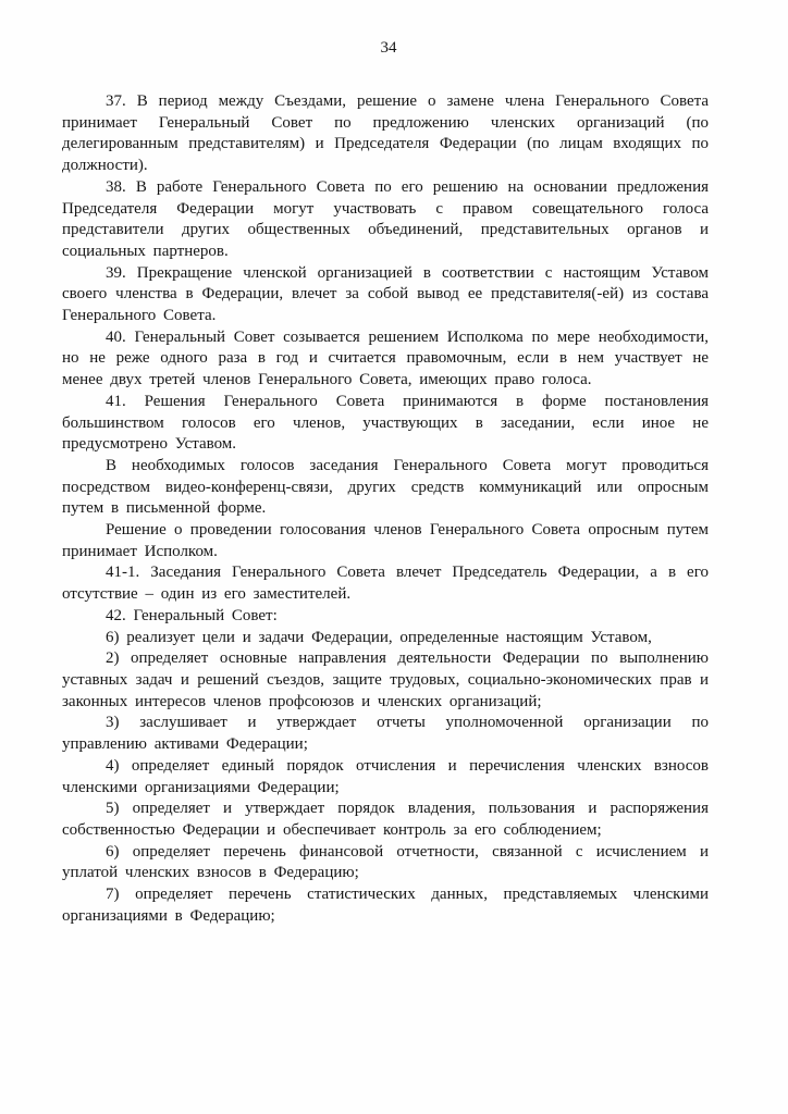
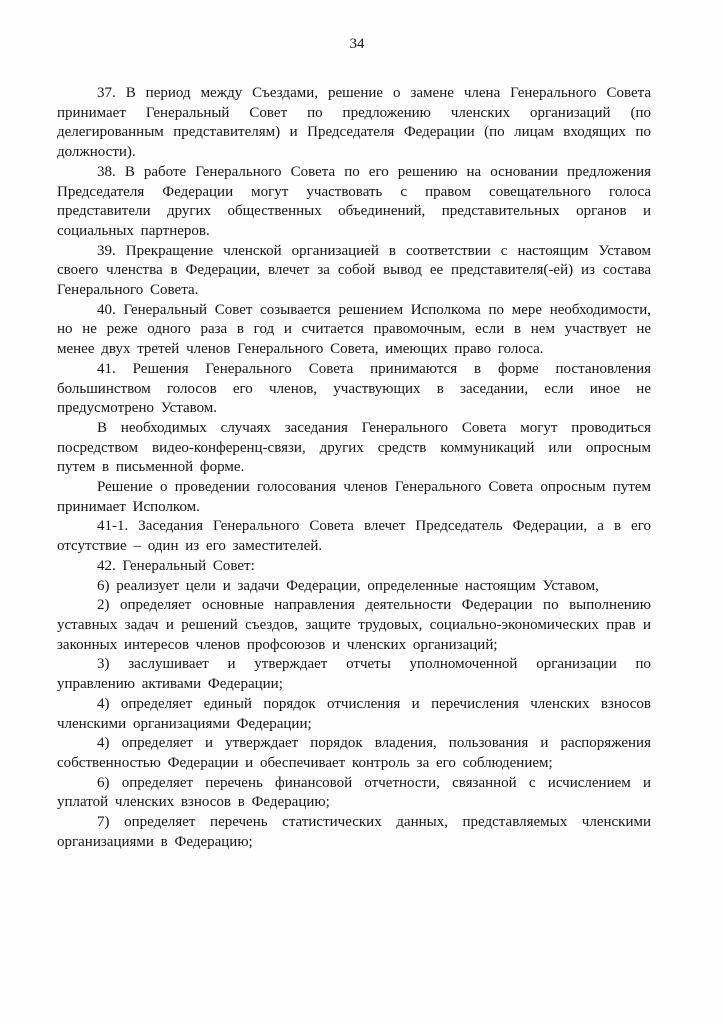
  34
  37. В период между Съездами, решение о замене члена Генерального Совета принимает Генеральный Совет по предложению членских организаций (по делегированным представителям) и Председателя Федерации (по лицам входящих по должности).
  38. В работе Генерального Совета по его решению на основании предложения Председателя Федерации могут участвовать с правом совещательного голоса представители других общественных объединений, представительных органов и социальных партнеров.
  39. Прекращение членской организацией в соответствии с настоящим Уставом своего членства в Федерации, влечет за собой вывод ее представителя(-ей) из состава Генерального Совета.
  40. Генеральный Совет созывается решением Исполкома по мере необходимости, но не реже одного раза в год и считается правомочным, если в нем участвует не менее двух третей членов Генерального Совета, имеющих право голоса.
  41. Решения Генерального Совета принимаются в форме постановления большинством голосов его членов, участвующих в заседании, если иное не предусмотрено Уставом.
- В необходимых голосов заседания Генерального Совета могут проводиться посредством видео-конференц-связи, других средств коммуникаций или опросным путем в письменной форме.
+ В необходимых случаях заседания Генерального Совета могут проводиться посредством видео-конференц-связи, других средств коммуникаций или опросным путем в письменной форме.
  Решение о проведении голосования членов Генерального Совета опросным путем принимает Исполком.
  41-1. Заседания Генерального Совета влечет Председатель Федерации, а в его отсутствие – один из его заместителей.
  42. Генеральный Совет:
  6) реализует цели и задачи Федерации, определенные настоящим Уставом,
  2) определяет основные направления деятельности Федерации по выполнению уставных задач и решений съездов, защите трудовых, социально-экономических прав и законных интересов членов профсоюзов и членских организаций;
  3) заслушивает и утверждает отчеты уполномоченной организации по управлению активами Федерации;
  4) определяет единый порядок отчисления и перечисления членских взносов членскими организациями Федерации;
- 5) определяет и утверждает порядок владения, пользования и распоряжения собственностью Федерации и обеспечивает контроль за его соблюдением;
+ 4) определяет и утверждает порядок владения, пользования и распоряжения собственностью Федерации и обеспечивает контроль за его соблюдением;
  6) определяет перечень финансовой отчетности, связанной с исчислением и уплатой членских взносов в Федерацию;
  7) определяет перечень статистических данных, представляемых членскими организациями в Федерацию;
